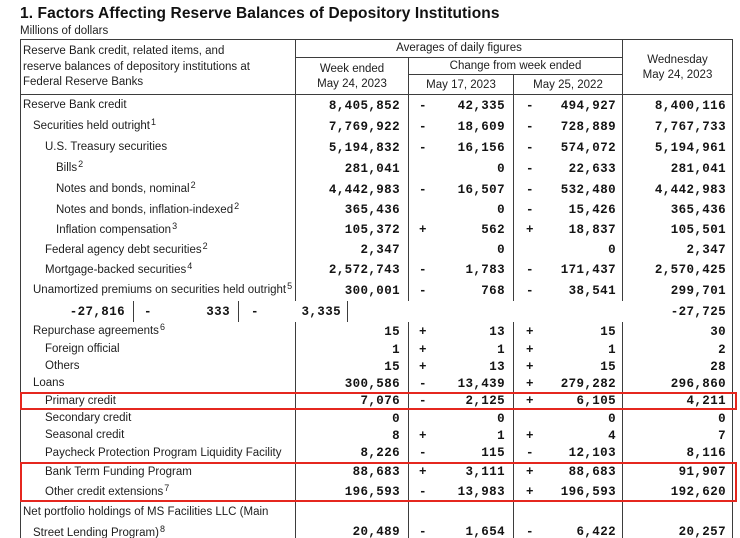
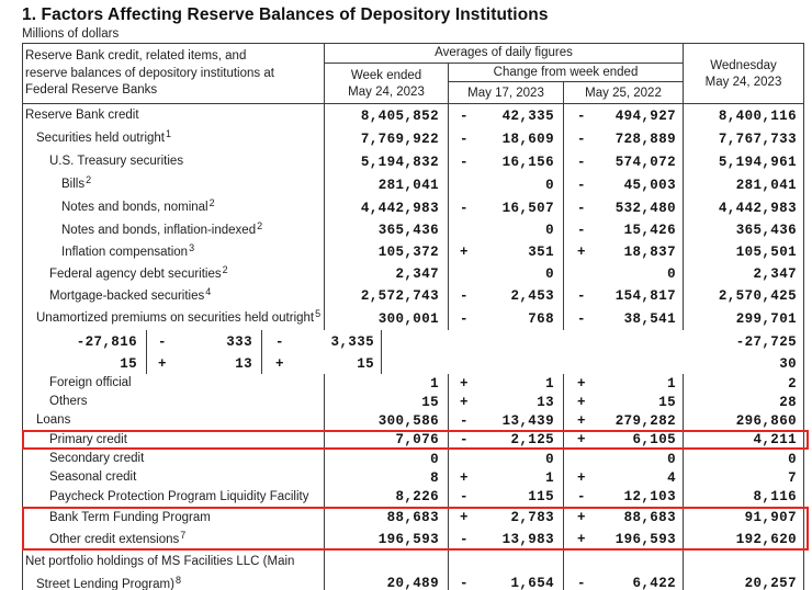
  1. Factors Affecting Reserve Balances of Depository Institutions
  Millions of dollars
  Reserve Bank credit, related items, and
  reserve balances of depository institutions at
  Federal Reserve Banks
  Averages of daily figures
  Week ended
  May 24, 2023
  Change from week ended
  May 17, 2023
  May 25, 2022
  Wednesday
  May 24, 2023
  Reserve Bank credit
  8,405,852
  -
  42,335
  -
  494,927
  8,400,116
  Securities held outright1
  7,769,922
  -
  18,609
  -
  728,889
  7,767,733
  U.S. Treasury securities
  5,194,832
  -
  16,156
  -
  574,072
  5,194,961
  Bills2
  281,041
  0
  -
- 22,633
+ 45,003
  281,041
  Notes and bonds, nominal2
  4,442,983
  -
  16,507
  -
  532,480
  4,442,983
  Notes and bonds, inflation-indexed2
  365,436
  0
  -
  15,426
  365,436
  Inflation compensation3
  105,372
  +
- 562
+ 351
  +
  18,837
  105,501
  Federal agency debt securities2
  2,347
  0
  0
  2,347
  Mortgage-backed securities4
  2,572,743
  -
- 1,783
+ 2,453
  -
- 171,437
+ 154,817
  2,570,425
  Unamortized premiums on securities held outright5
  300,001
  -
  768
  -
  38,541
  299,701
  -27,816
  -
  333
  -
  3,335
  -27,725
- Repurchase agreements6
  15
  +
  13
  +
  15
  30
  Foreign official
  1
  +
  1
  +
  1
  2
  Others
  15
  +
  13
  +
  15
  28
  Loans
  300,586
  -
  13,439
  +
  279,282
  296,860
  Primary credit
  7,076
  -
  2,125
  +
  6,105
  4,211
  Secondary credit
  0
  0
  0
  0
  Seasonal credit
  8
  +
  1
  +
  4
  7
  Paycheck Protection Program Liquidity Facility
  8,226
  -
  115
  -
  12,103
  8,116
  Bank Term Funding Program
  88,683
  +
- 3,111
+ 2,783
  +
  88,683
  91,907
  Other credit extensions7
  196,593
  -
  13,983
  +
  196,593
  192,620
  Net portfolio holdings of MS Facilities LLC (Main
  Street Lending Program)8
  20,489
  -
  1,654
  -
  6,422
  20,257
